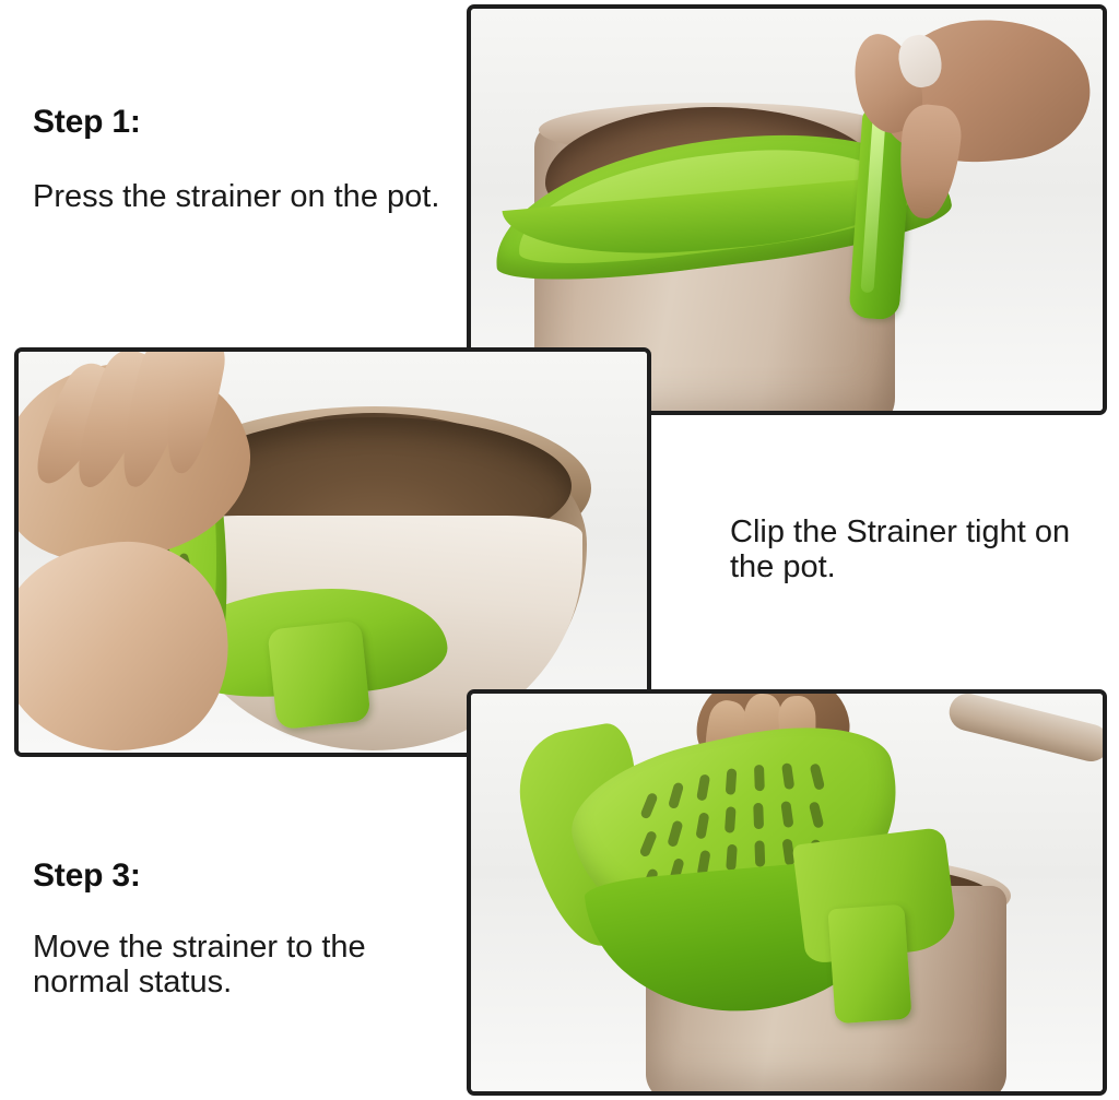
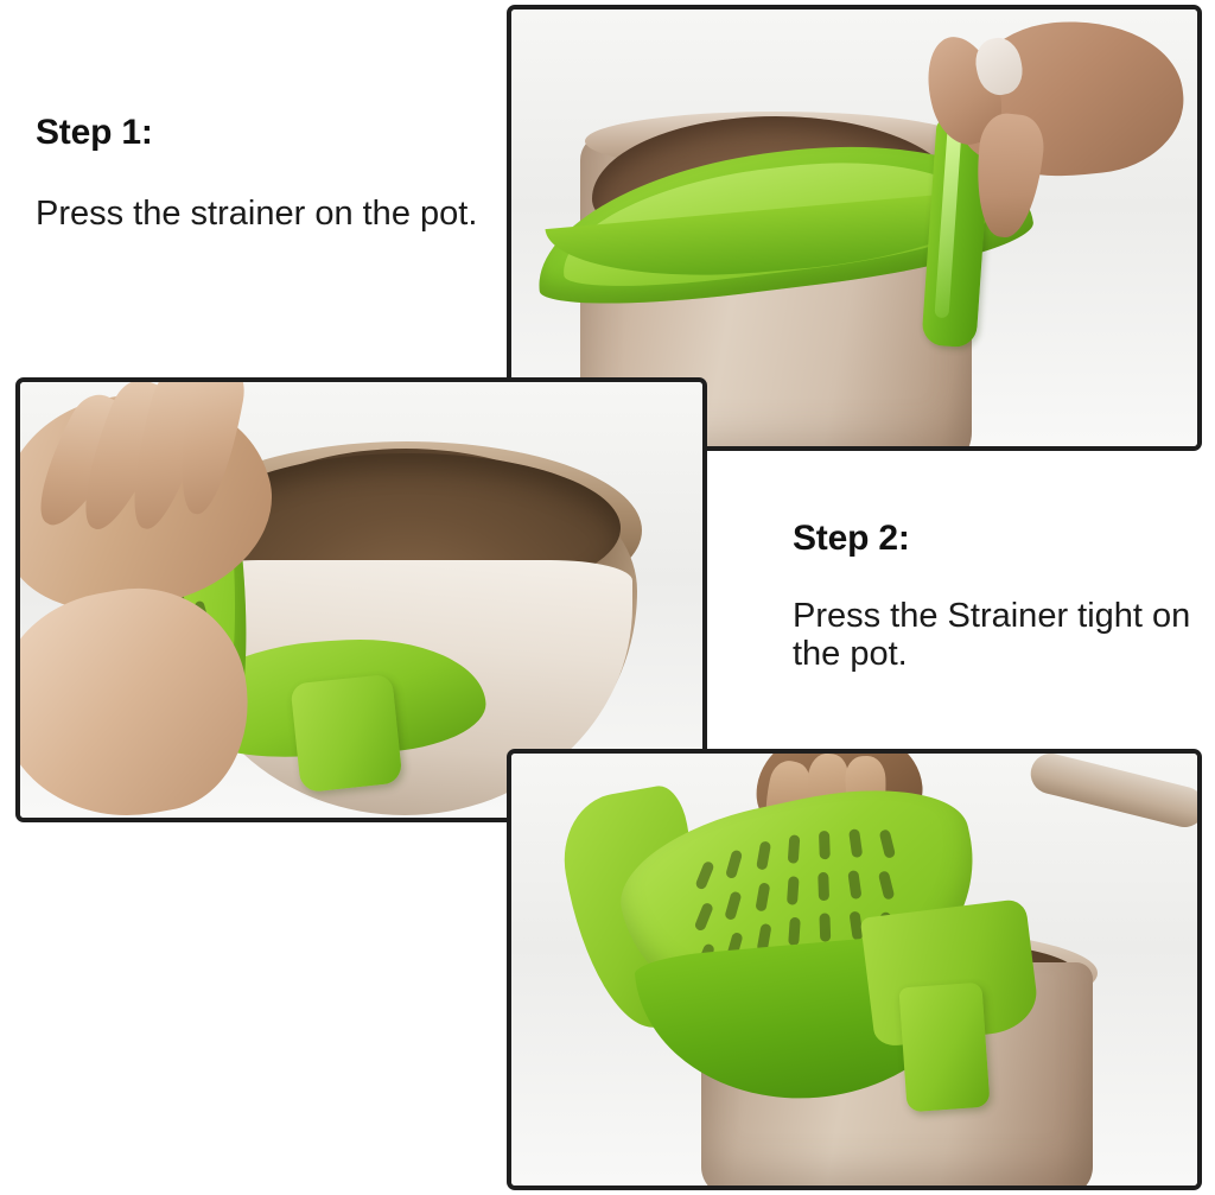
  Step 1:
  Press the strainer on the pot.
+ Step 2:
- Clip the Strainer tight on the pot.
+ Press the Strainer tight on the pot.
- Step 3:
- Move the strainer to the normal status.
